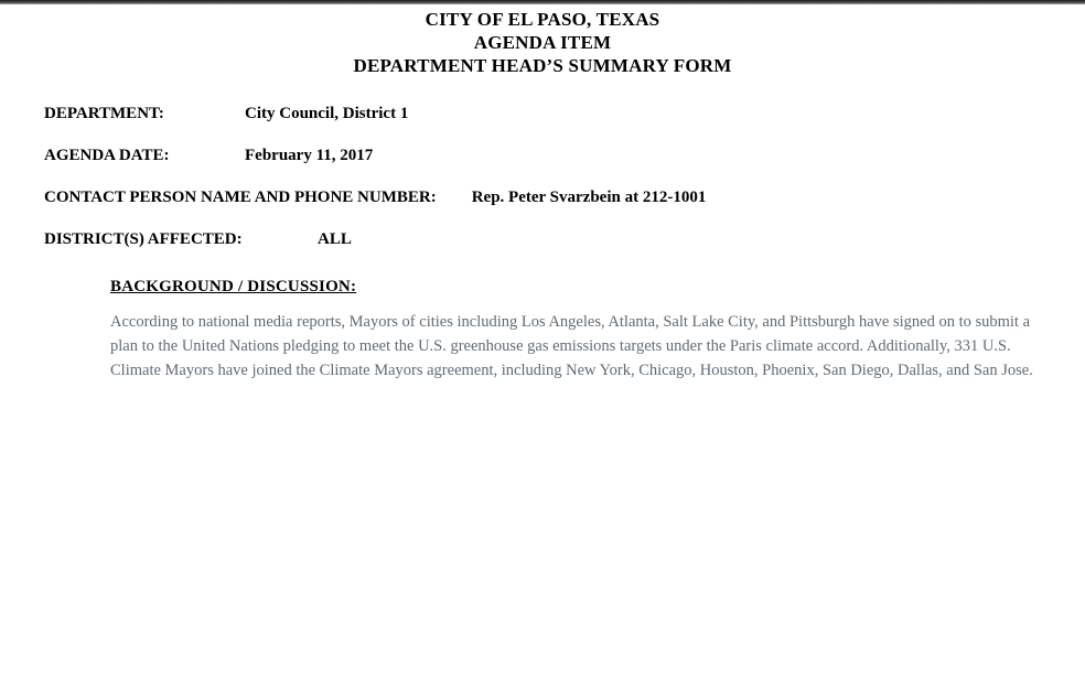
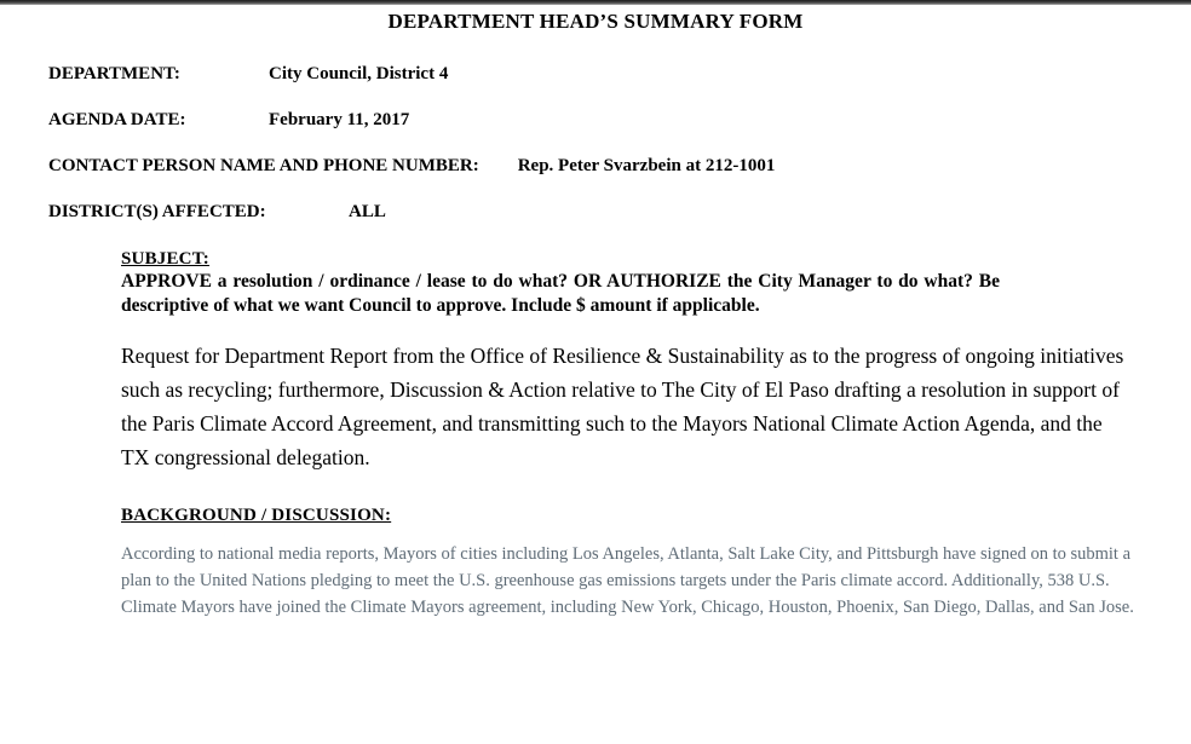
- CITY OF EL PASO, TEXAS
- AGENDA ITEM
  DEPARTMENT HEAD’S SUMMARY FORM
- DEPARTMENT: City Council, District 1
+ DEPARTMENT: City Council, District 4
  AGENDA DATE: February 11, 2017
  CONTACT PERSON NAME AND PHONE NUMBER: Rep. Peter Svarzbein at 212-1001
  DISTRICT(S) AFFECTED: ALL
+ SUBJECT:
+ APPROVE a resolution / ordinance / lease to do what? OR AUTHORIZE the City Manager to do what? Be descriptive of what we want Council to approve. Include $ amount if applicable.
+ Request for Department Report from the Office of Resilience & Sustainability as to the progress of ongoing initiatives such as recycling; furthermore, Discussion & Action relative to The City of El Paso drafting a resolution in support of the Paris Climate Accord Agreement, and transmitting such to the Mayors National Climate Action Agenda, and the TX congressional delegation.
  BACKGROUND / DISCUSSION:
- According to national media reports, Mayors of cities including Los Angeles, Atlanta, Salt Lake City, and Pittsburgh have signed on to submit a plan to the United Nations pledging to meet the U.S. greenhouse gas emissions targets under the Paris climate accord. Additionally, 331 U.S. Climate Mayors have joined the Climate Mayors agreement, including New York, Chicago, Houston, Phoenix, San Diego, Dallas, and San Jose.
+ According to national media reports, Mayors of cities including Los Angeles, Atlanta, Salt Lake City, and Pittsburgh have signed on to submit a plan to the United Nations pledging to meet the U.S. greenhouse gas emissions targets under the Paris climate accord. Additionally, 538 U.S. Climate Mayors have joined the Climate Mayors agreement, including New York, Chicago, Houston, Phoenix, San Diego, Dallas, and San Jose.
